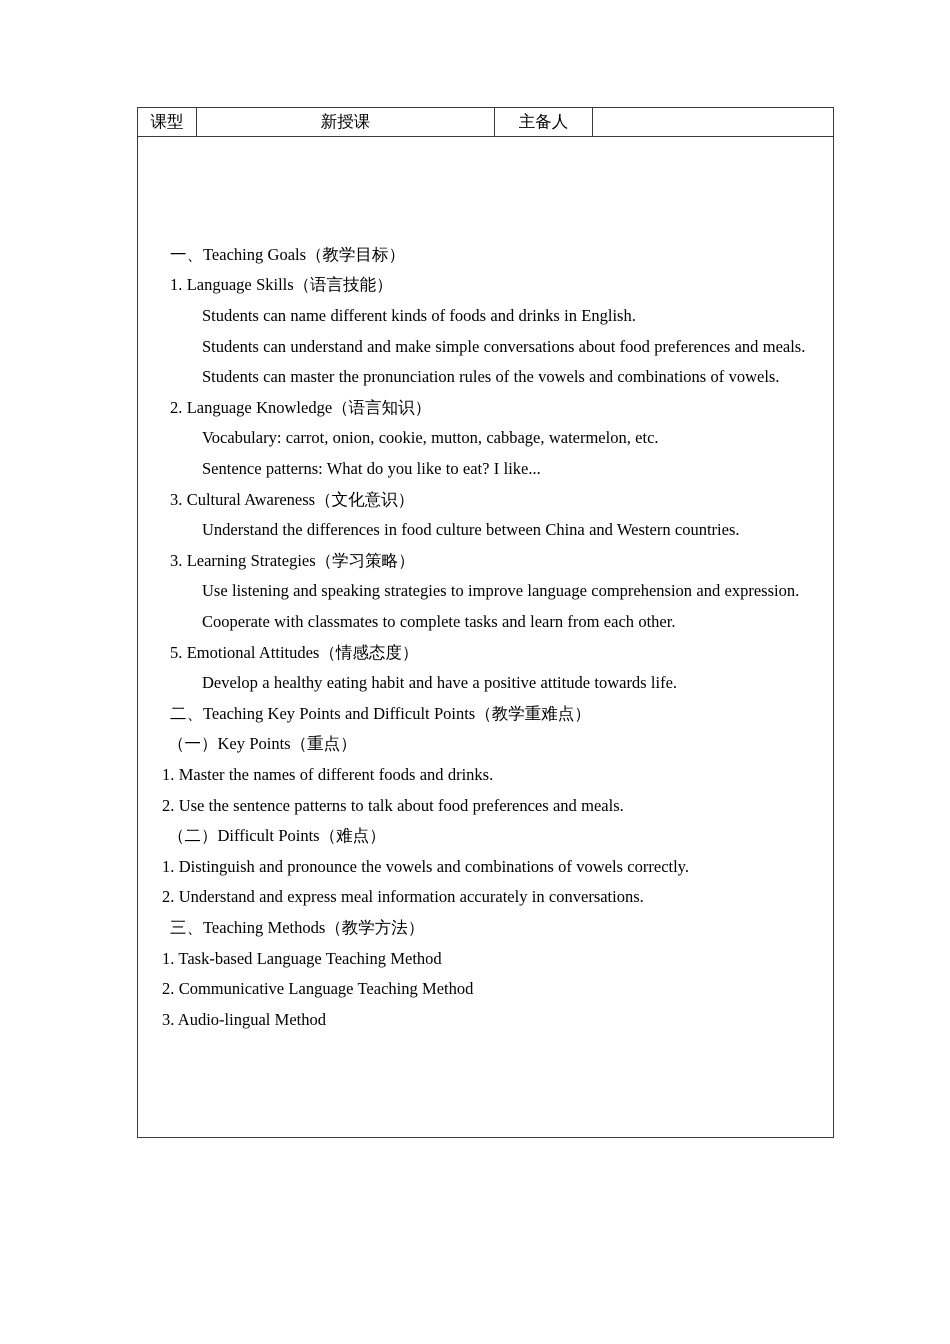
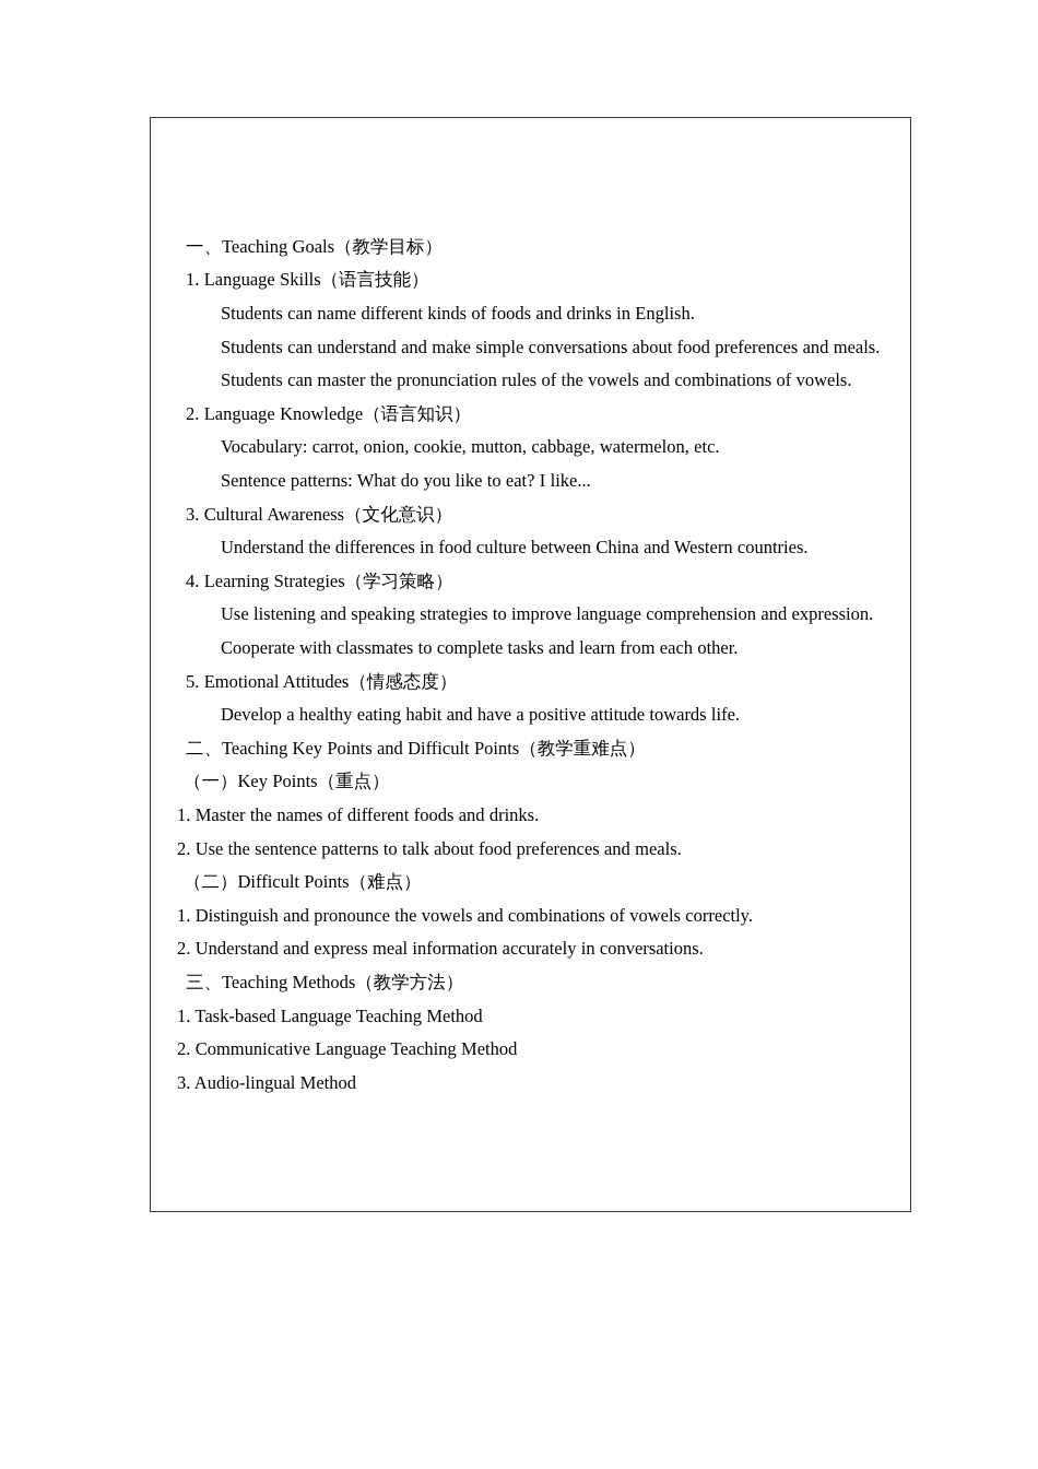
- 课型	新授课	主备人
- 一、Teaching Goals（教学目标）1. Language Skills（语言技能）Students can name different kinds of foods and drinks in English.Students can understand and make simple conversations about food preferences and meals.Students can master the pronunciation rules of the vowels and combinations of vowels.2. Language Knowledge（语言知识）Vocabulary: carrot, onion, cookie, mutton, cabbage, watermelon, etc.Sentence patterns: What do you like to eat? I like...3. Cultural Awareness（文化意识）Understand the differences in food culture between China and Western countries.3. Learning Strategies（学习策略）Use listening and speaking strategies to improve language comprehension and expression.Cooperate with classmates to complete tasks and learn from each other.5. Emotional Attitudes（情感态度）Develop a healthy eating habit and have a positive attitude towards life.二、Teaching Key Points and Difficult Points（教学重难点）（一）Key Points（重点）1. Master the names of different foods and drinks.2. Use the sentence patterns to talk about food preferences and meals.（二）Difficult Points（难点）1. Distinguish and pronounce the vowels and combinations of vowels correctly.2. Understand and express meal information accurately in conversations.三、Teaching Methods（教学方法）1. Task-based Language Teaching Method2. Communicative Language Teaching Method3. Audio-lingual Method
+ 一、Teaching Goals（教学目标）1. Language Skills（语言技能）Students can name different kinds of foods and drinks in English.Students can understand and make simple conversations about food preferences and meals.Students can master the pronunciation rules of the vowels and combinations of vowels.2. Language Knowledge（语言知识）Vocabulary: carrot, onion, cookie, mutton, cabbage, watermelon, etc.Sentence patterns: What do you like to eat? I like...3. Cultural Awareness（文化意识）Understand the differences in food culture between China and Western countries.4. Learning Strategies（学习策略）Use listening and speaking strategies to improve language comprehension and expression.Cooperate with classmates to complete tasks and learn from each other.5. Emotional Attitudes（情感态度）Develop a healthy eating habit and have a positive attitude towards life.二、Teaching Key Points and Difficult Points（教学重难点）（一）Key Points（重点）1. Master the names of different foods and drinks.2. Use the sentence patterns to talk about food preferences and meals.（二）Difficult Points（难点）1. Distinguish and pronounce the vowels and combinations of vowels correctly.2. Understand and express meal information accurately in conversations.三、Teaching Methods（教学方法）1. Task-based Language Teaching Method2. Communicative Language Teaching Method3. Audio-lingual Method
